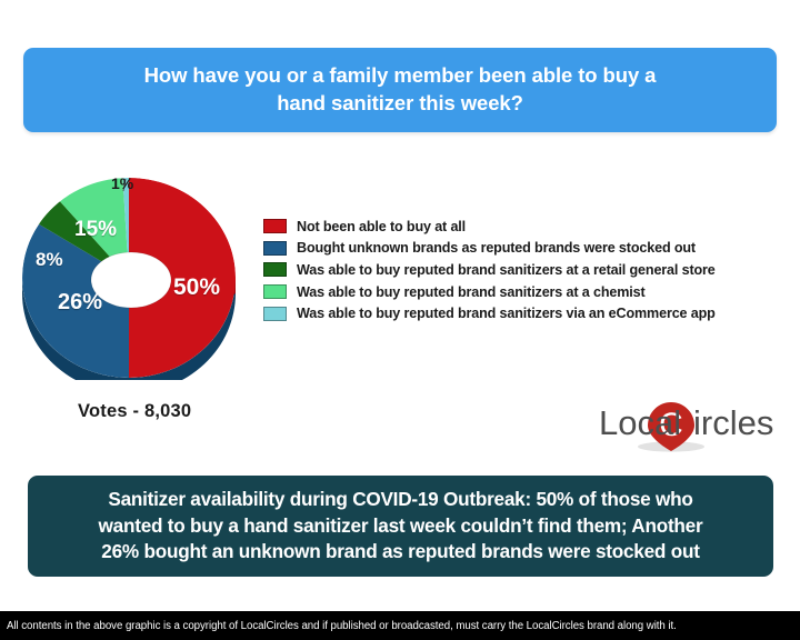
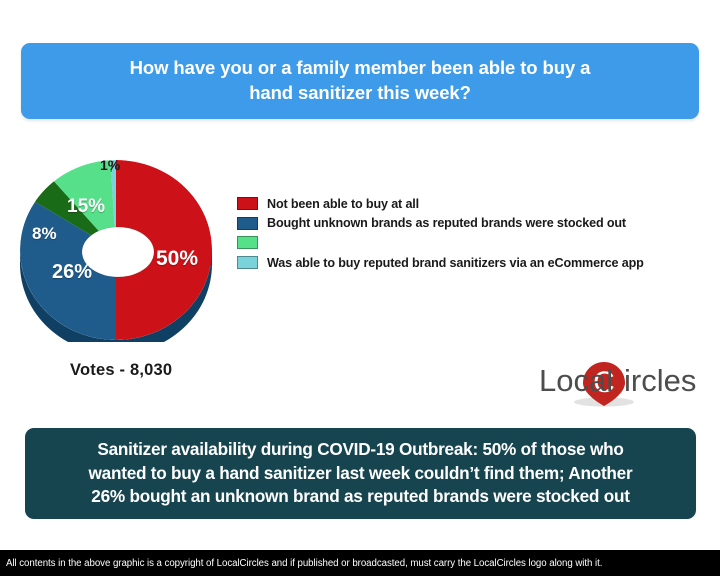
  How have you or a family member been able to buy a
  hand sanitizer this week?
  50%
  26%
  8%
  15%
  1%
  Votes - 8,030
  Not been able to buy at all
  Bought unknown brands as reputed brands were stocked out
- Was able to buy reputed brand sanitizers at a retail general store
- Was able to buy reputed brand sanitizers at a chemist
  Was able to buy reputed brand sanitizers via an eCommerce app
  C
  Local
  ircles
  Sanitizer availability during COVID-19 Outbreak: 50% of those who
  wanted to buy a hand sanitizer last week couldn’t find them; Another
  26% bought an unknown brand as reputed brands were stocked out
- All contents in the above graphic is a copyright of LocalCircles and if published or broadcasted, must carry the LocalCircles brand along with it.
+ All contents in the above graphic is a copyright of LocalCircles and if published or broadcasted, must carry the LocalCircles logo along with it.
